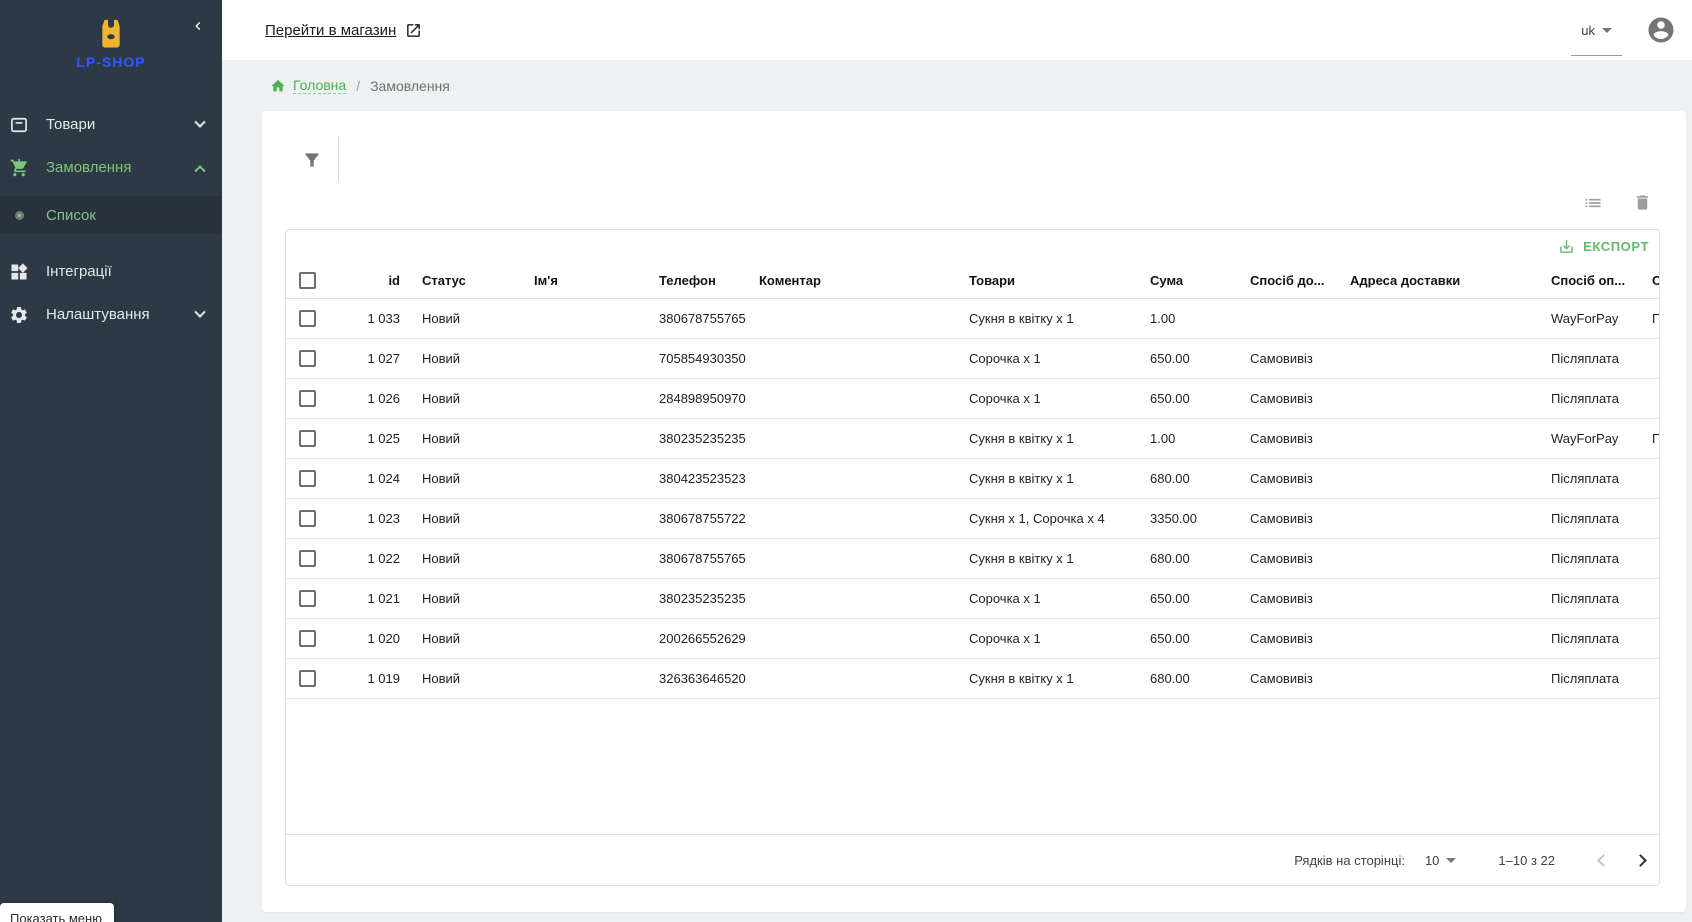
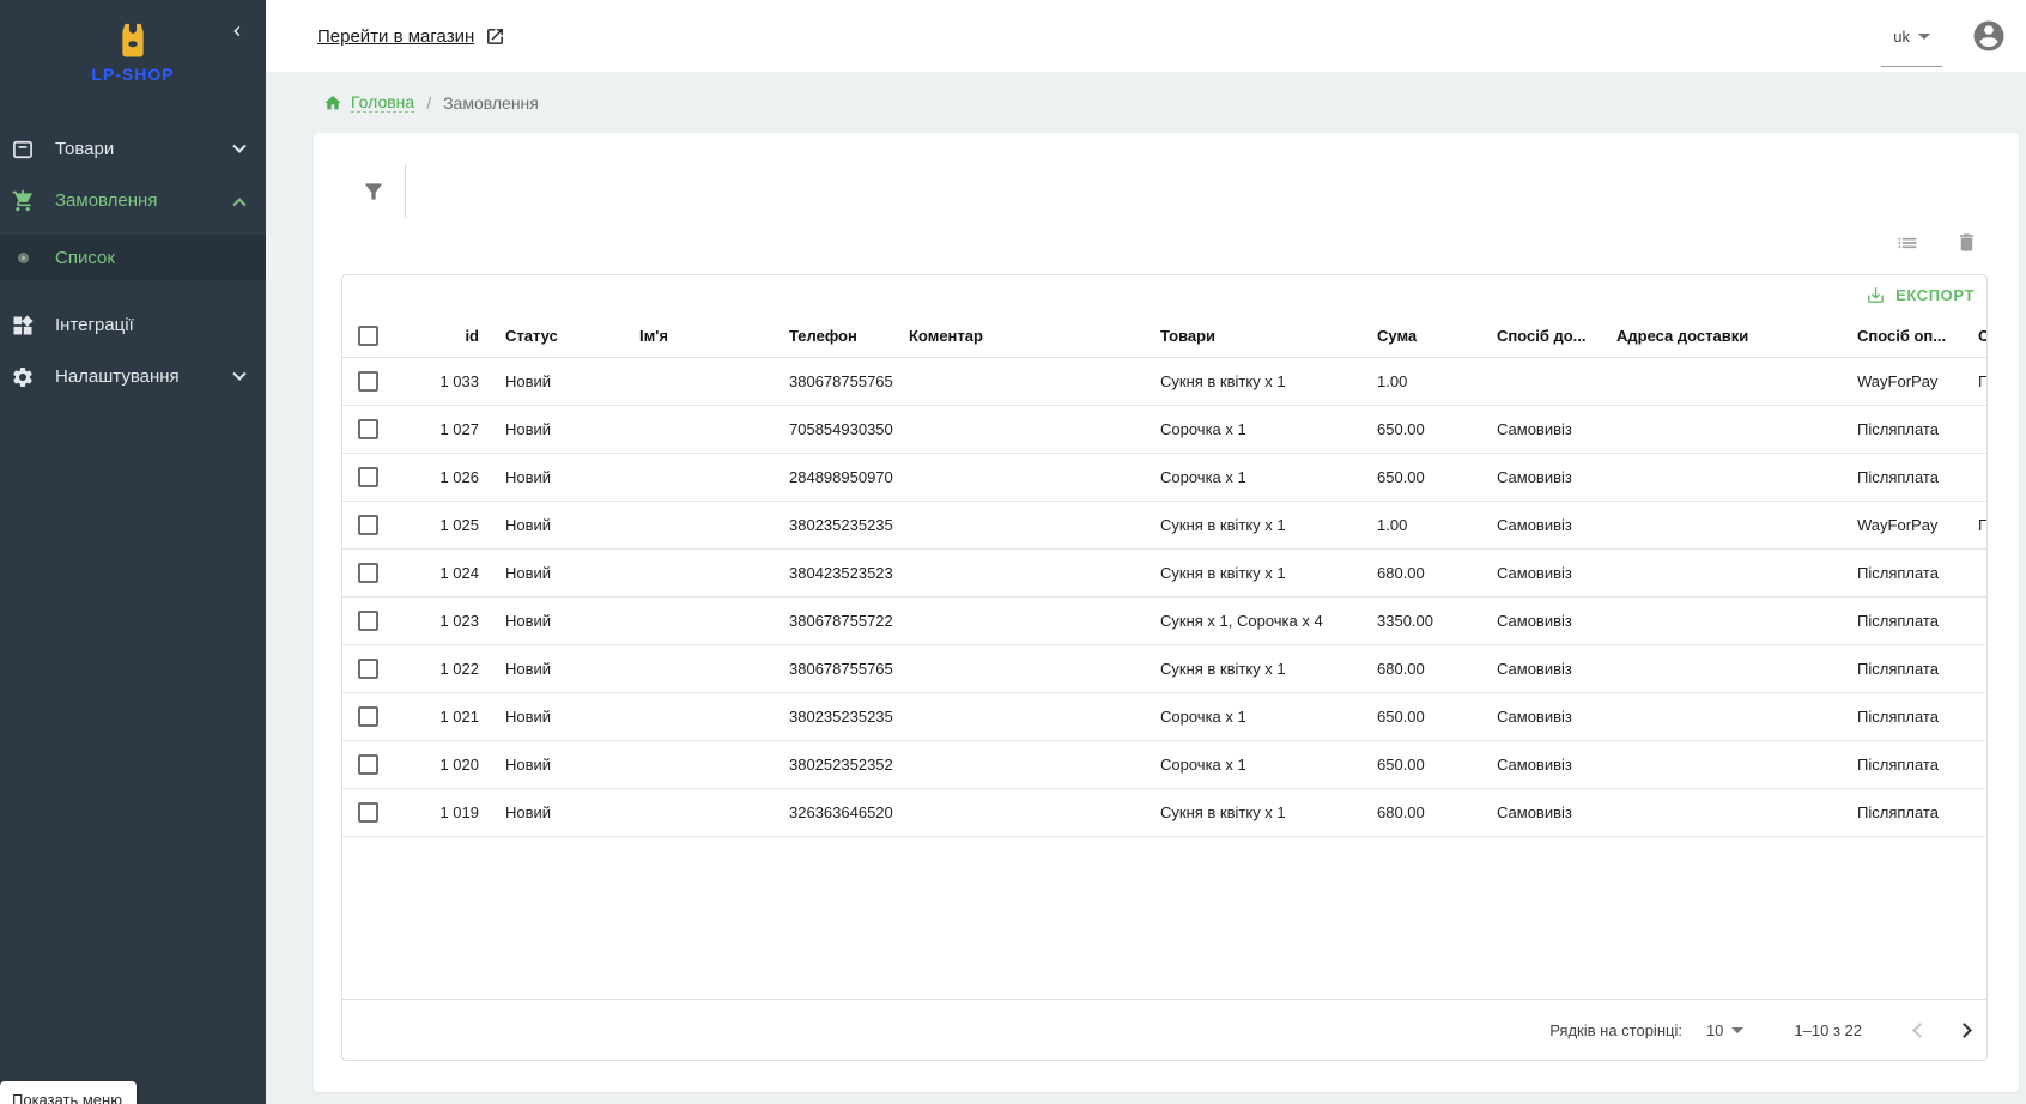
  LP-SHOP
  Товари
  Замовлення
  Список
  Інтеграції
  Налаштування
  Показать меню
  Перейти в магазин
  uk
  Головна
  /
  Замовлення
  ЕКСПОРТ
  id
  Статус
  Ім'я
  Телефон
  Коментар
  Товари
  Сума
  Спосіб до...
  Адреса доставки
  Спосіб оп...
  1 033
  Новий
  380678755765
  Сукня в квітку x 1
  1.00
  WayForPay
  1 027
  Новий
  705854930350
  Сорочка x 1
  650.00
  Самовивіз
  Післяплата
  1 026
  Новий
  284898950970
  Сорочка x 1
  650.00
  Самовивіз
  Післяплата
  1 025
  Новий
  380235235235
  Сукня в квітку x 1
  1.00
  Самовивіз
  WayForPay
  1 024
  Новий
  380423523523
  Сукня в квітку x 1
  680.00
  Самовивіз
  Післяплата
  1 023
  Новий
  380678755722
  Сукня x 1, Сорочка x 4
  3350.00
  Самовивіз
  Післяплата
  1 022
  Новий
  380678755765
  Сукня в квітку x 1
  680.00
  Самовивіз
  Післяплата
  1 021
  Новий
  380235235235
  Сорочка x 1
  650.00
  Самовивіз
  Післяплата
  1 020
  Новий
- 200266552629
+ 380252352352
  Сорочка x 1
  650.00
  Самовивіз
  Післяплата
  1 019
  Новий
  326363646520
  Сукня в квітку x 1
  680.00
  Самовивіз
  Післяплата
  Рядків на сторінці:
  10
  1–10 з 22
